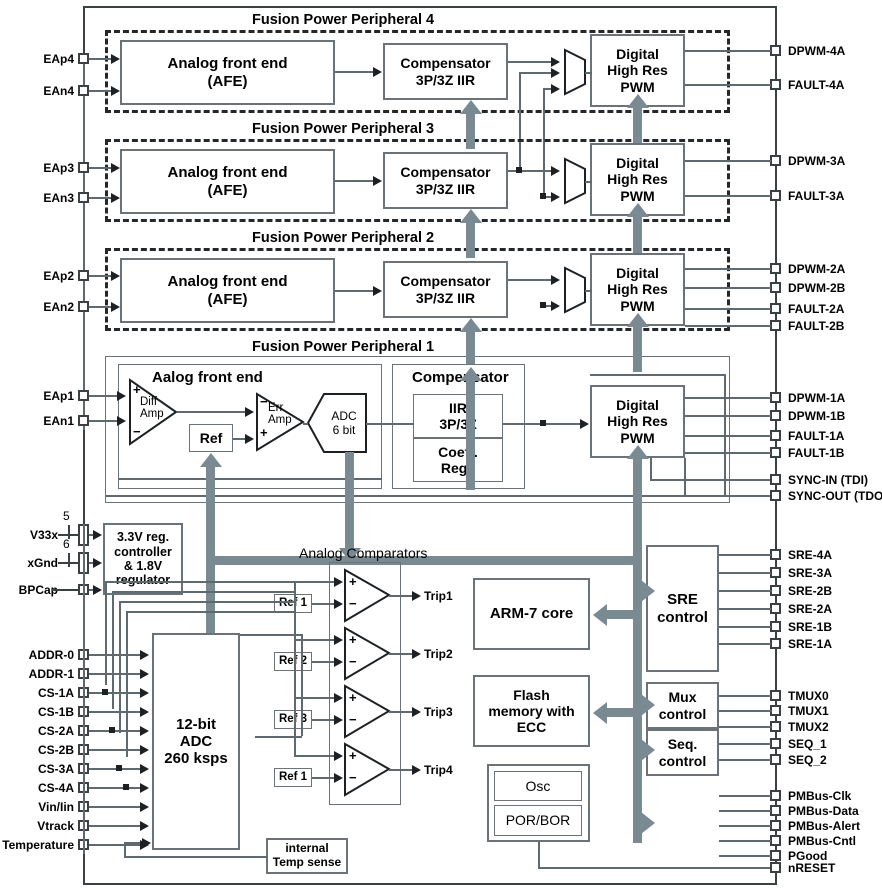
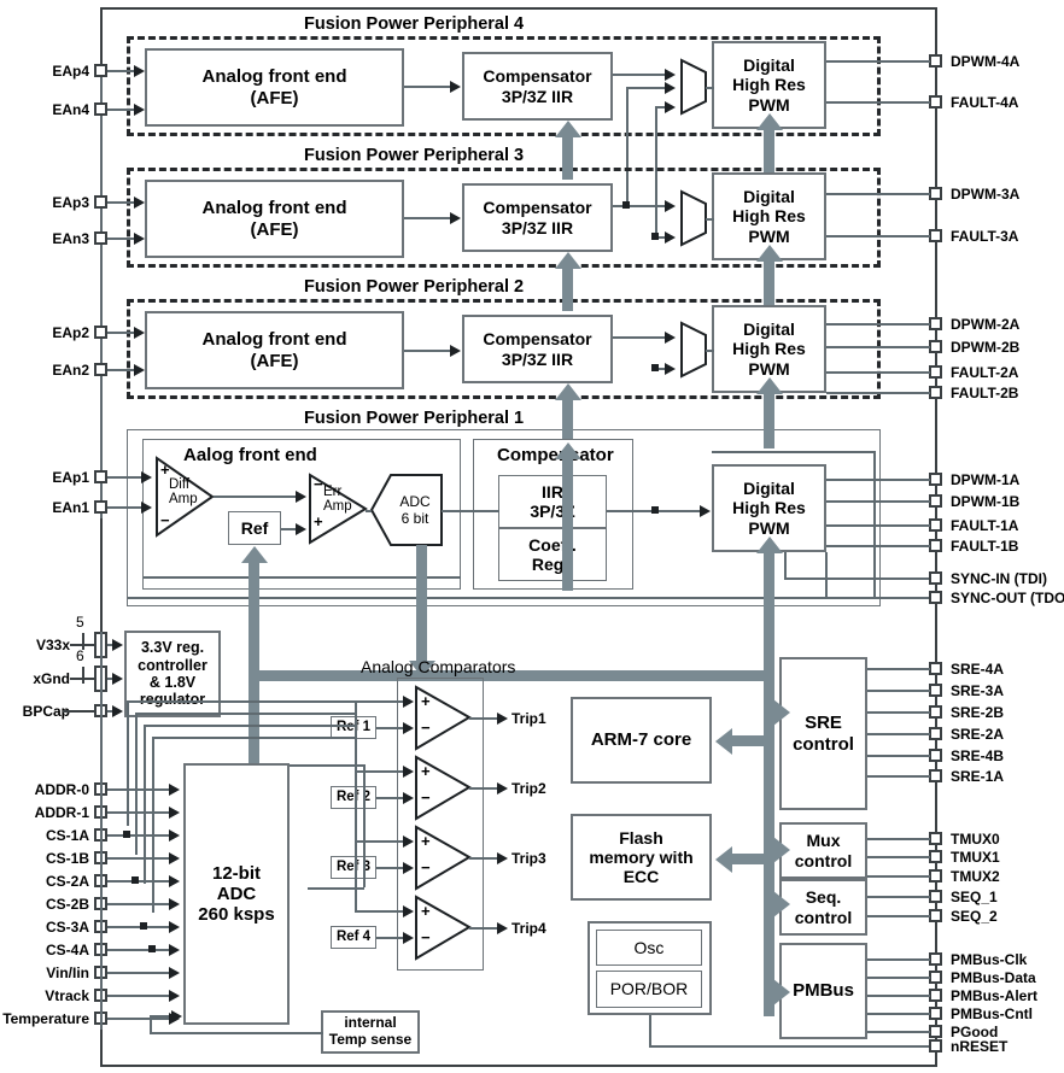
  Fusion Power Peripheral 4
  Analog front end
  (AFE)
  Compensator
  3P/3Z IIR
  Digital
  High Res
  PWM
  Fusion Power Peripheral 3
  Analog front end
  (AFE)
  Compensator
  3P/3Z IIR
  Digital
  High Res
  PWM
  Fusion Power Peripheral 2
  Analog front end
  (AFE)
  Compensator
  3P/3Z IIR
  Digital
  High Res
  PWM
  Fusion Power Peripheral 1
  Aalog front end
  +
  −
  Diff
  Amp
  Ref
  −
  +
  Err
  Amp
  ADC
  6 bit
  Compator
  IIR
  3P/3
  Reg
  Digital
  High Res
  PWM
  3.3V reg.
  controller
  & 1.8V
  V33x
  5
  xGnd
  6
  BPCa
  12-bit
  ADC
  260 ksps
  internal
  Temp sense
  Analog Comparators
  +
  −
  Re 1
  Trip1
  +
  −
  Re 2
  Trip2
  +
  −
  Re 3
  Trip3
  +
  −
- Ref 1
+ Ref 4
  Trip4
  ADDR-0
  ADDR-1
  CS-1A
  CS-1B
  CS-2A
  CS-2B
  CS-3A
  CS-4A
  Vin/Iin
  Vtrack
  Temperature
  EAp4
  EAn4
  EAp3
  EAn3
  EAp2
  EAn2
  EAp1
  EAn1
  ARM-7 core
  Flash
  memory with
  ECC
  Osc
  POR/BOR
  SRE
  control
  Mux
  control
  Seq.
  control
+ PMBus
  DPWM-4A
  FAULT-4A
  DPWM-3A
  FAULT-3A
  DPWM-2A
  DPWM-2B
  FAULT-2A
  FAULT-2B
  DPWM-1A
  DPWM-1B
  FAULT-1A
  FAULT-1B
  SYNC-IN (TDI)
  SYNC-OUT (TDO
  SRE-4A
  SRE-3A
  SRE-2B
  SRE-2A
- SRE-1B
+ SRE-4B
  SRE-1A
  TMUX0
  TMUX1
  TMUX2
  SEQ_1
  SEQ_2
  PMBus-Clk
  PMBus-Data
  PMBus-Alert
  PMBus-Cntl
  PGood
  nRESET
